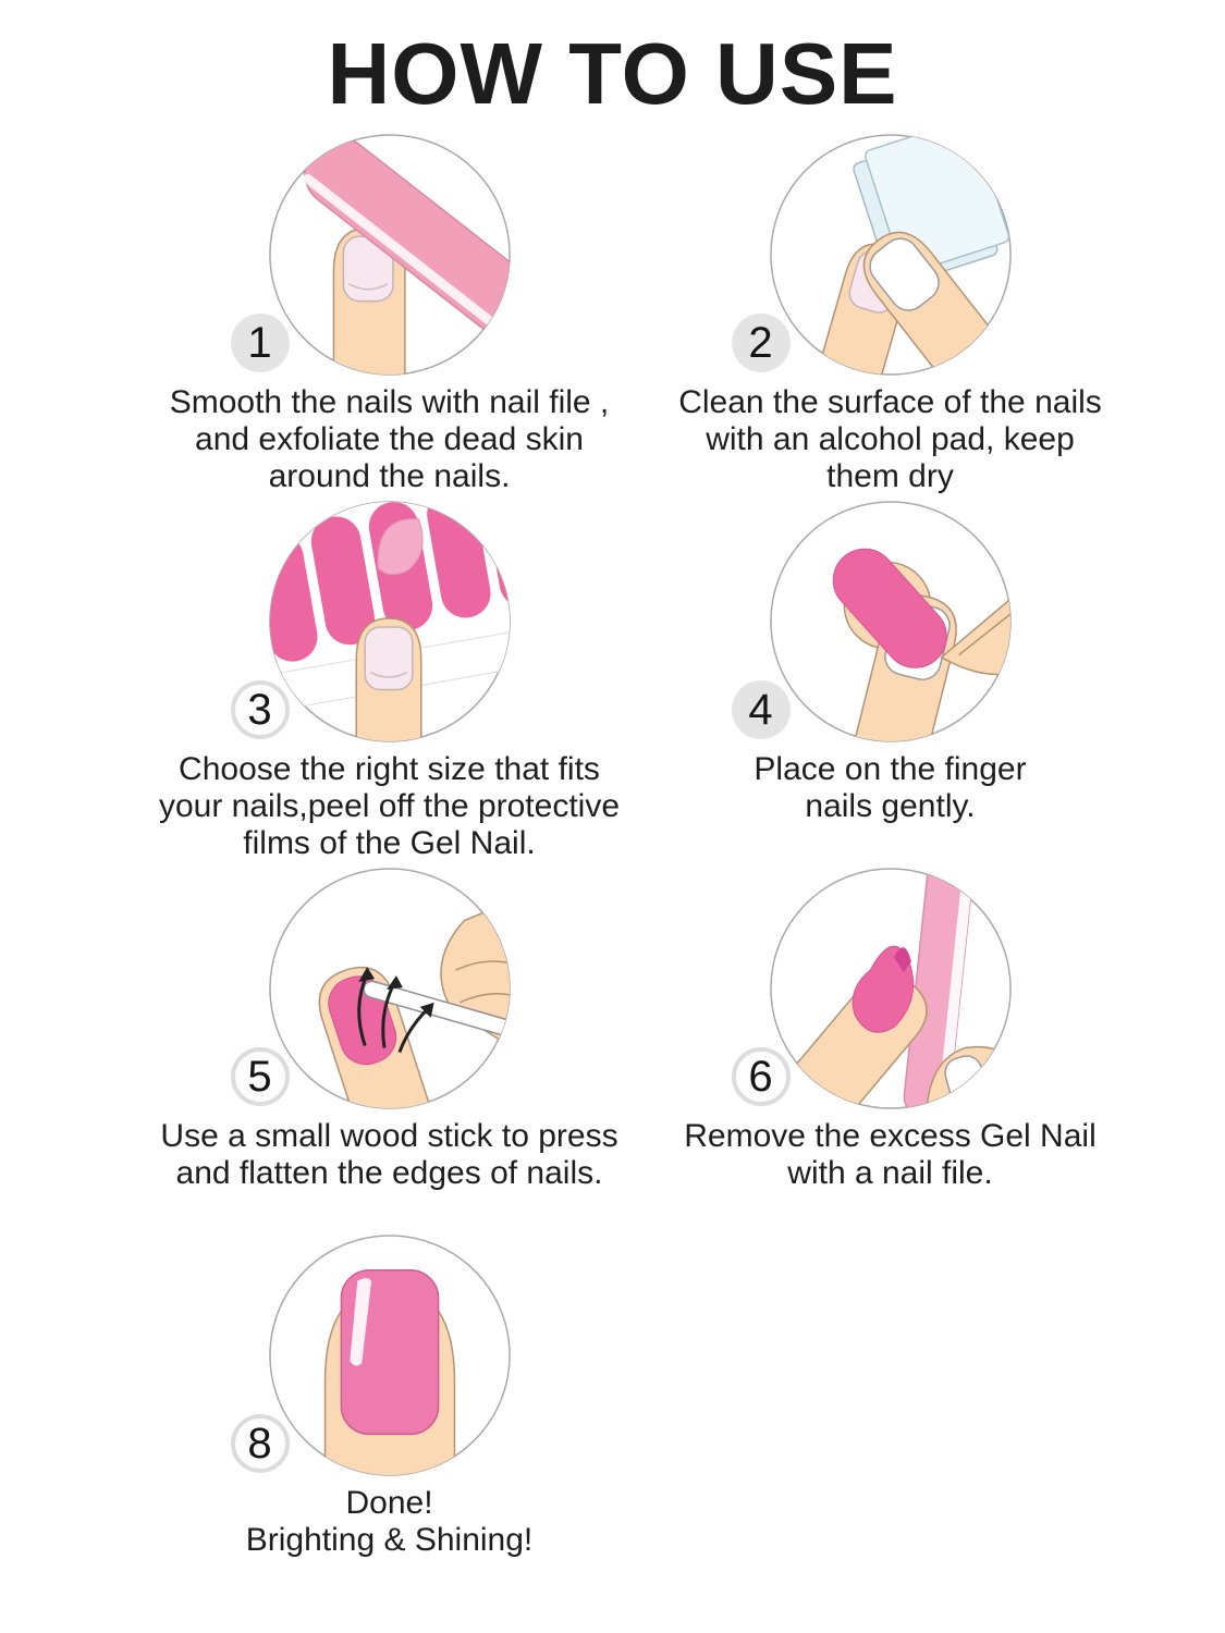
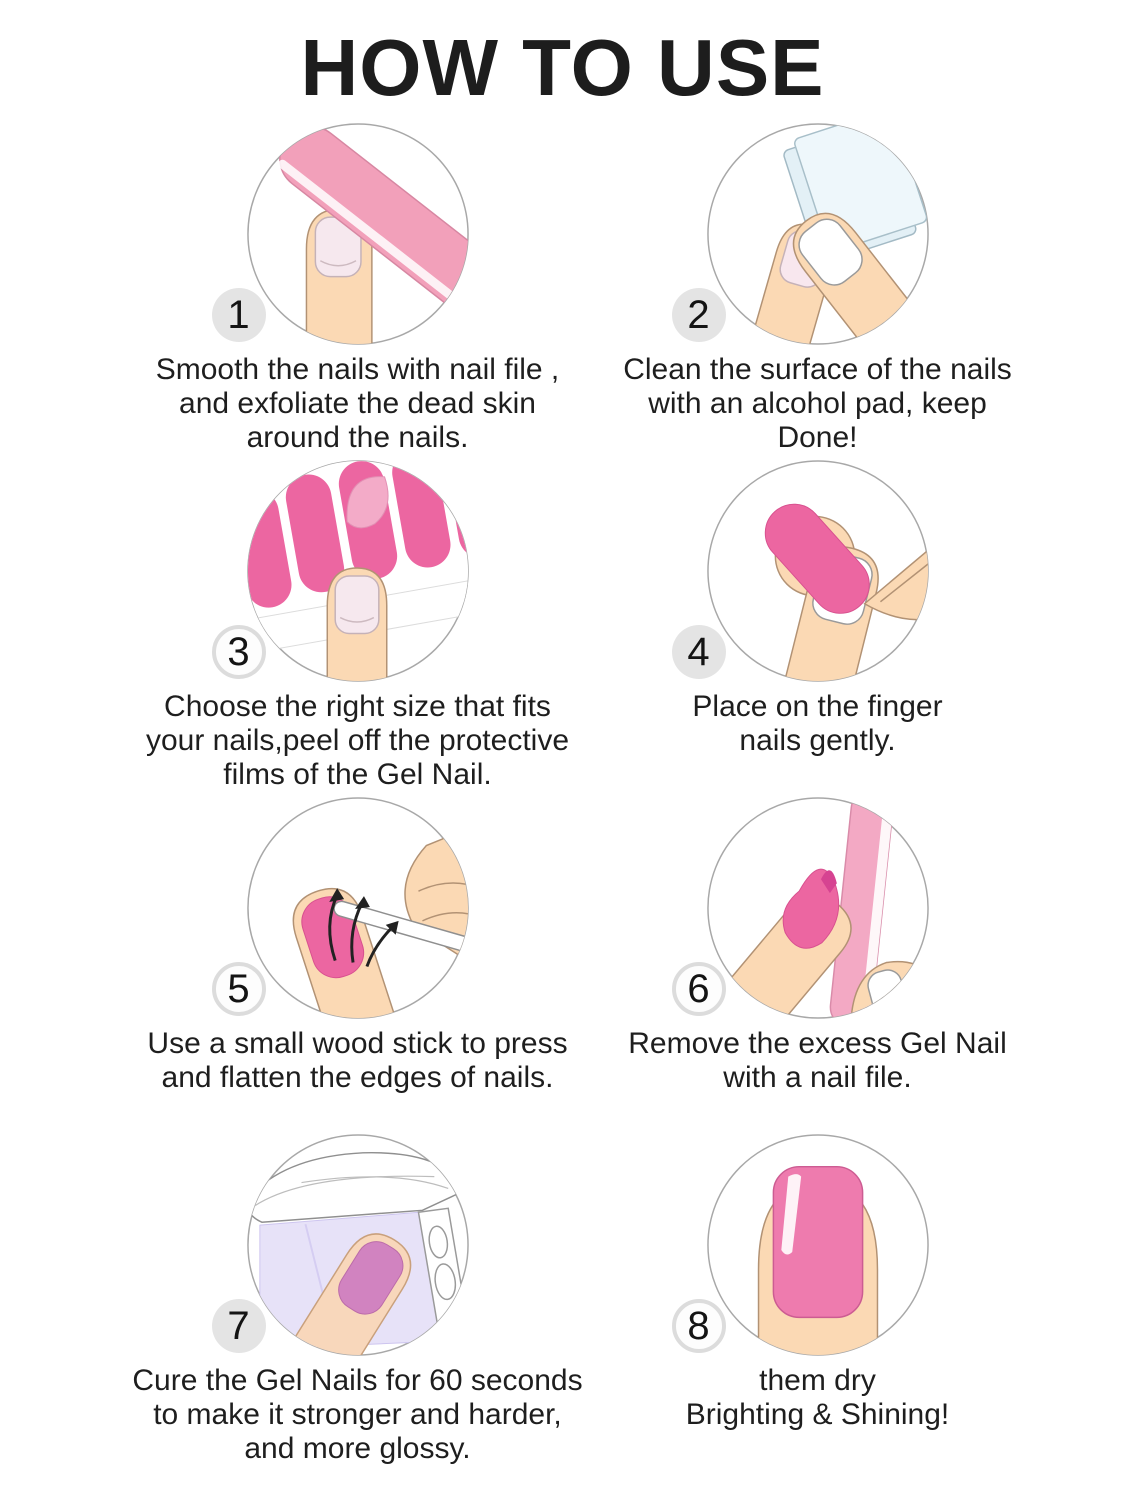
  HOW TO USE
  1
  Smooth the nails with nail file ,
  and exfoliate the dead skin
  around the nails.
  2
  Clean the surface of the nails
  with an alcohol pad, keep
- them dry
+ Done!
  3
  Choose the right size that fits
  your nails,peel off the protective
  films of the Gel Nail.
  4
  Place on the finger
  nails gently.
  5
  Use a small wood stick to press
  and flatten the edges of nails.
  6
  Remove the excess Gel Nail
  with a nail file.
+ 7
+ Cure the Gel Nails for 60 seconds
+ to make it stronger and harder,
+ and more glossy.
  8
- Done!
+ them dry
  Brighting & Shining!
